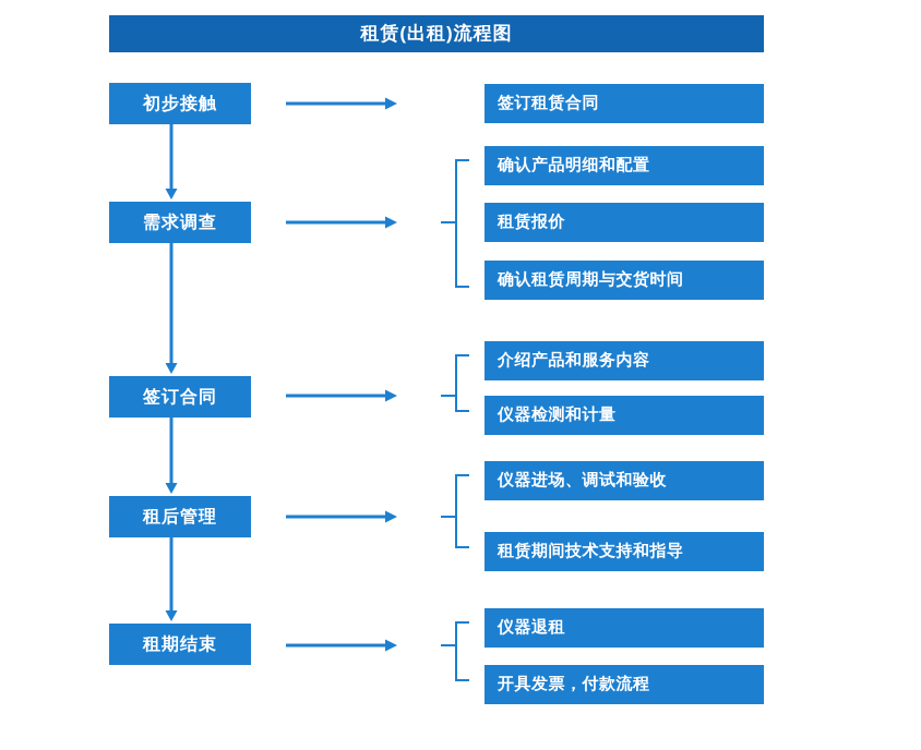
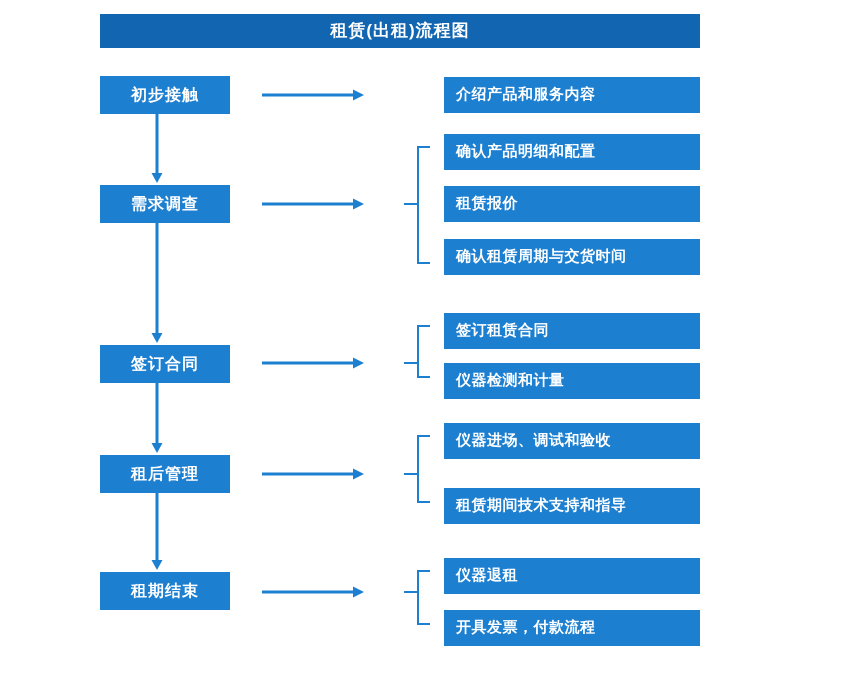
  租赁(出租)流程图
  初步接触
  需求调查
  签订合同
  租后管理
  租期结束
- 签订租赁合同
+ 介绍产品和服务内容
  确认产品明细和配置
  租赁报价
  确认租赁周期与交货时间
- 介绍产品和服务内容
+ 签订租赁合同
  仪器检测和计量
  仪器进场、调试和验收
  租赁期间技术支持和指导
  仪器退租
  开具发票，付款流程
